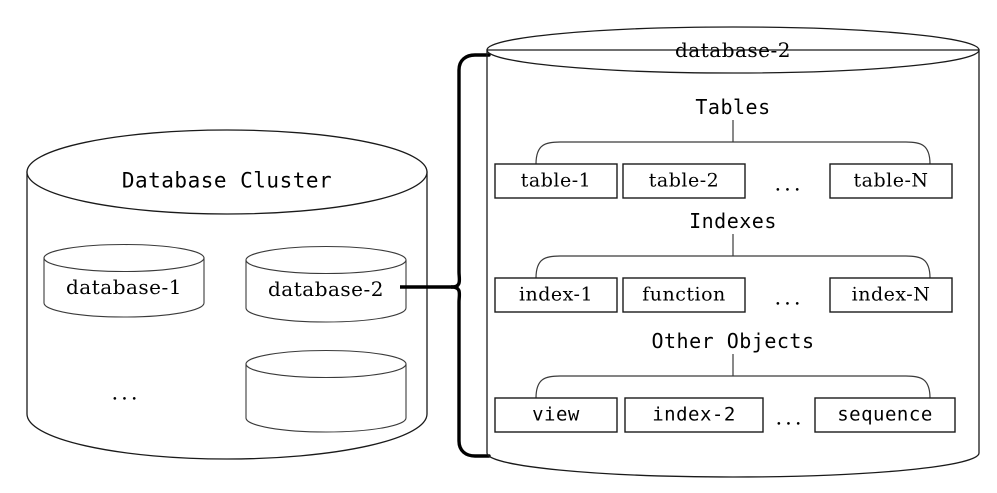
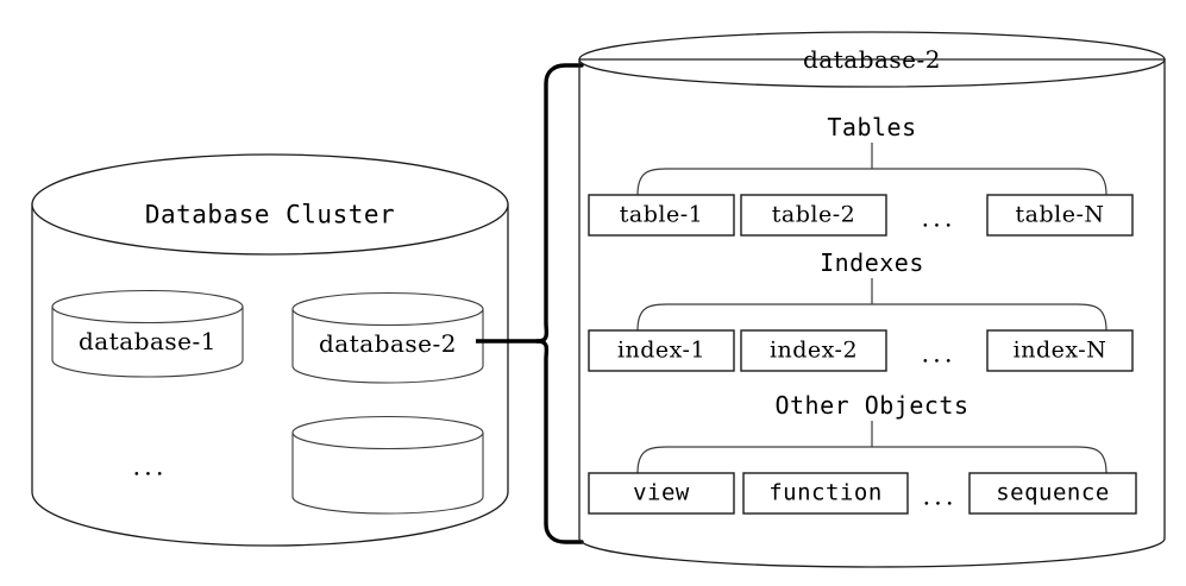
  Database Cluster
  database-1
  database-2
  ...
  database-2
  Tables
  Indexes
  Other Objects
  table-1
  table-2
  ...
  table-N
  index-1
- function
+ index-2
  ...
  index-N
  view
- index-2
+ function
  ...
  sequence
